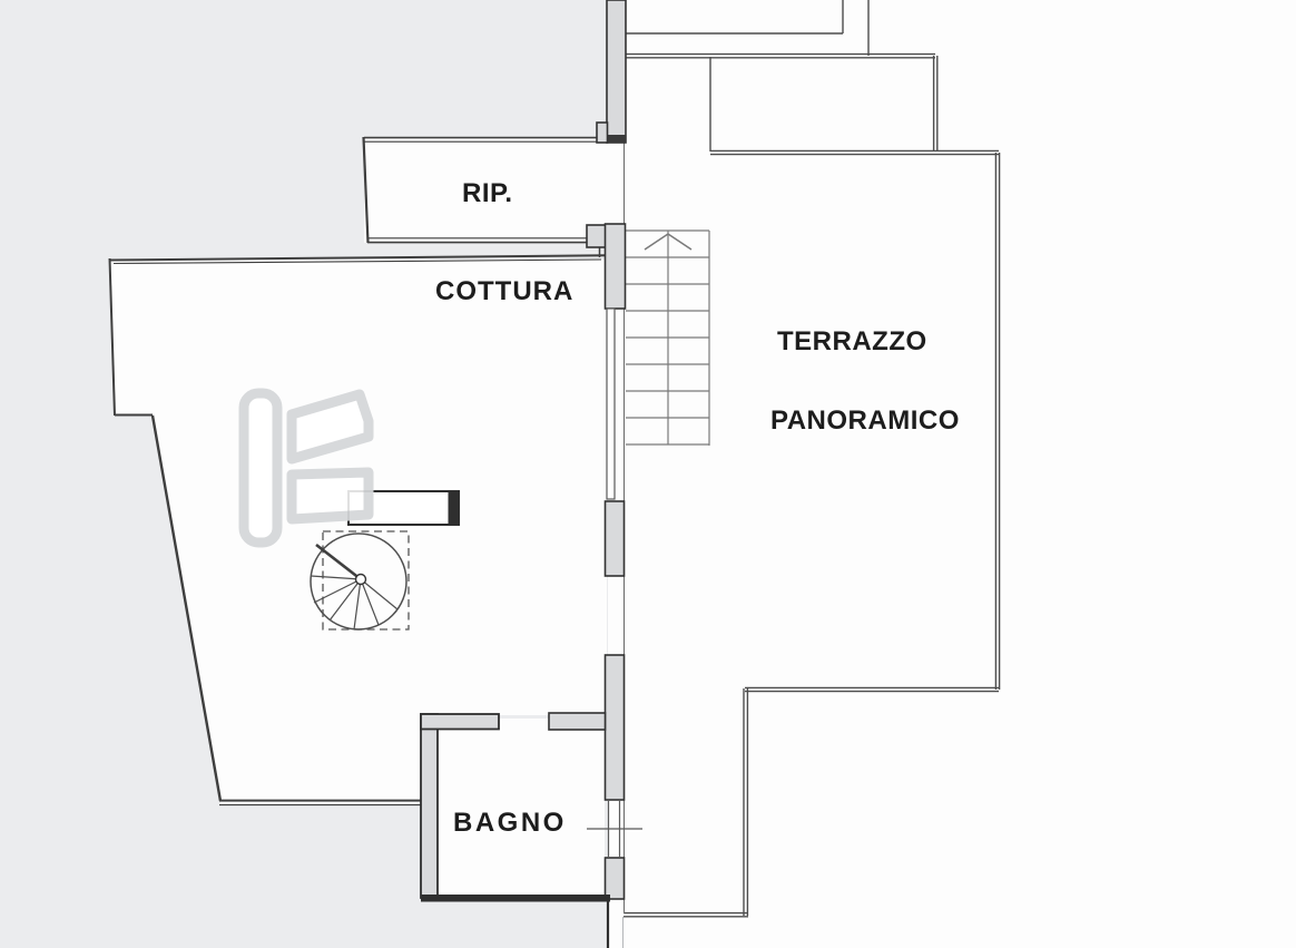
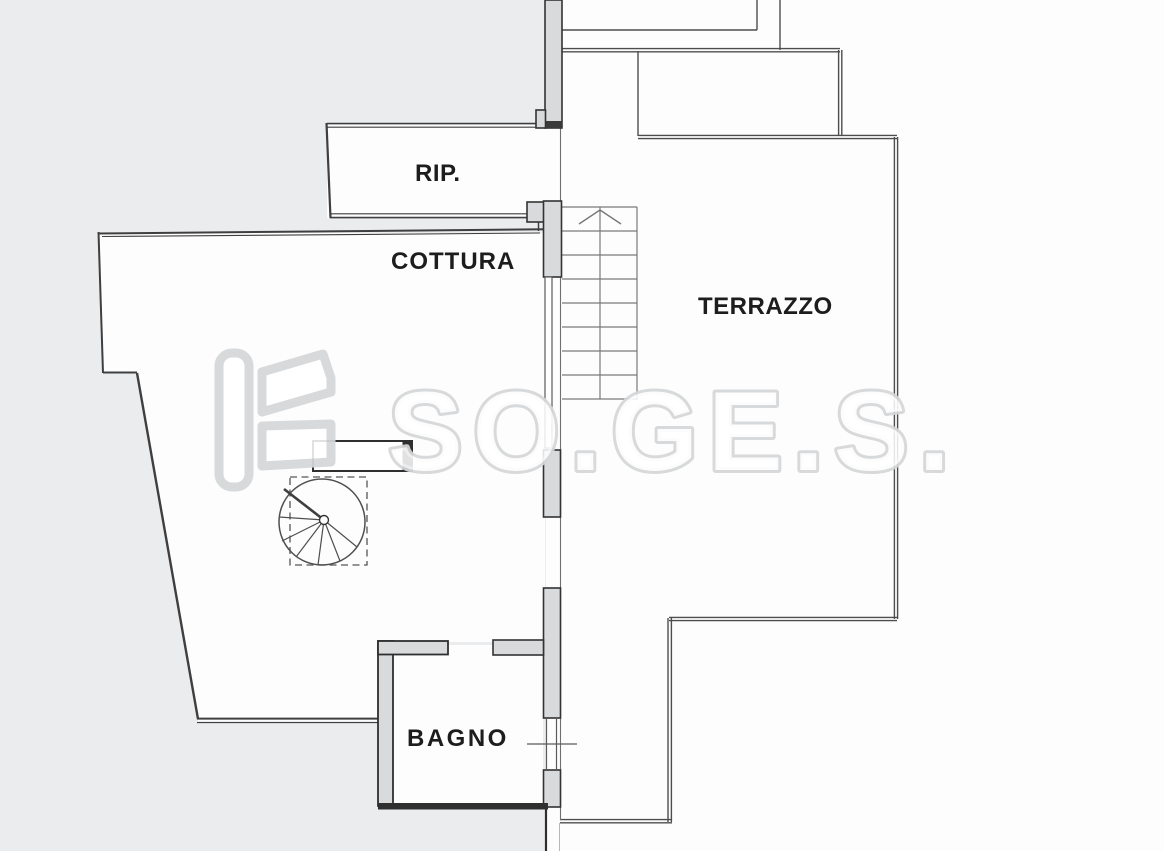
+ SO.GE.S.
  RIP.
  COTTURA
  TERRAZZO
- PANORAMICO
  BAGNO
